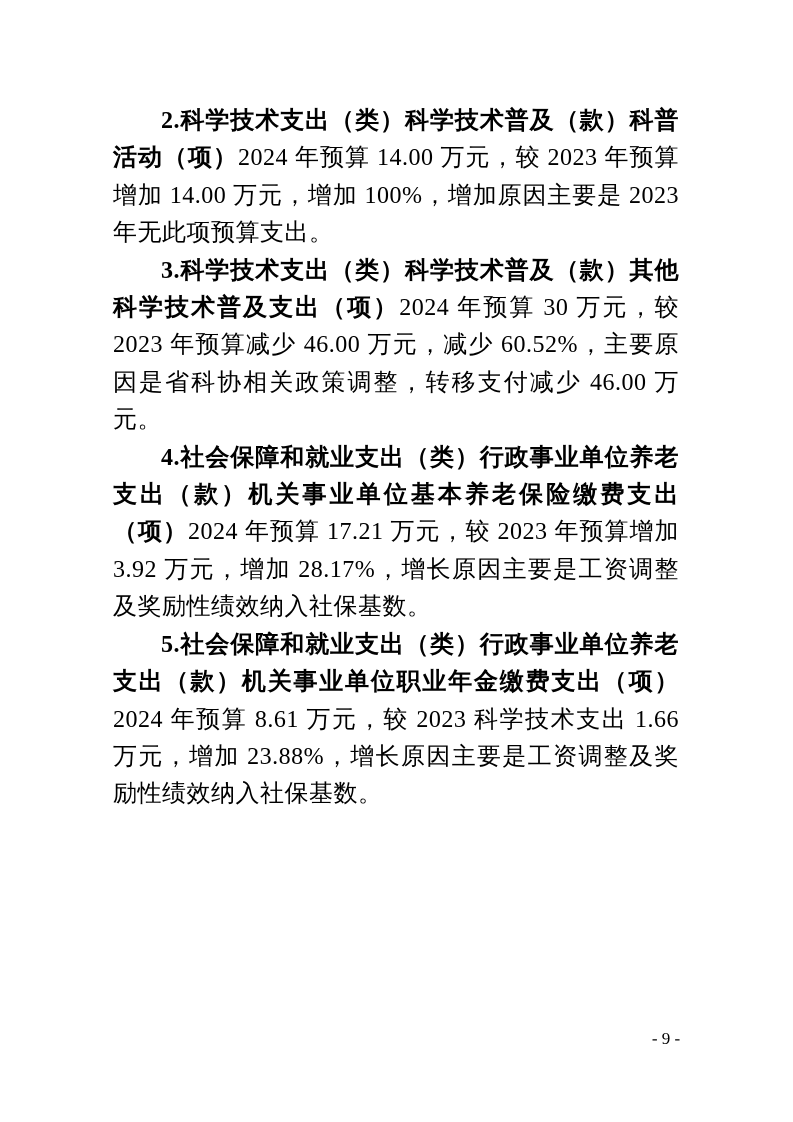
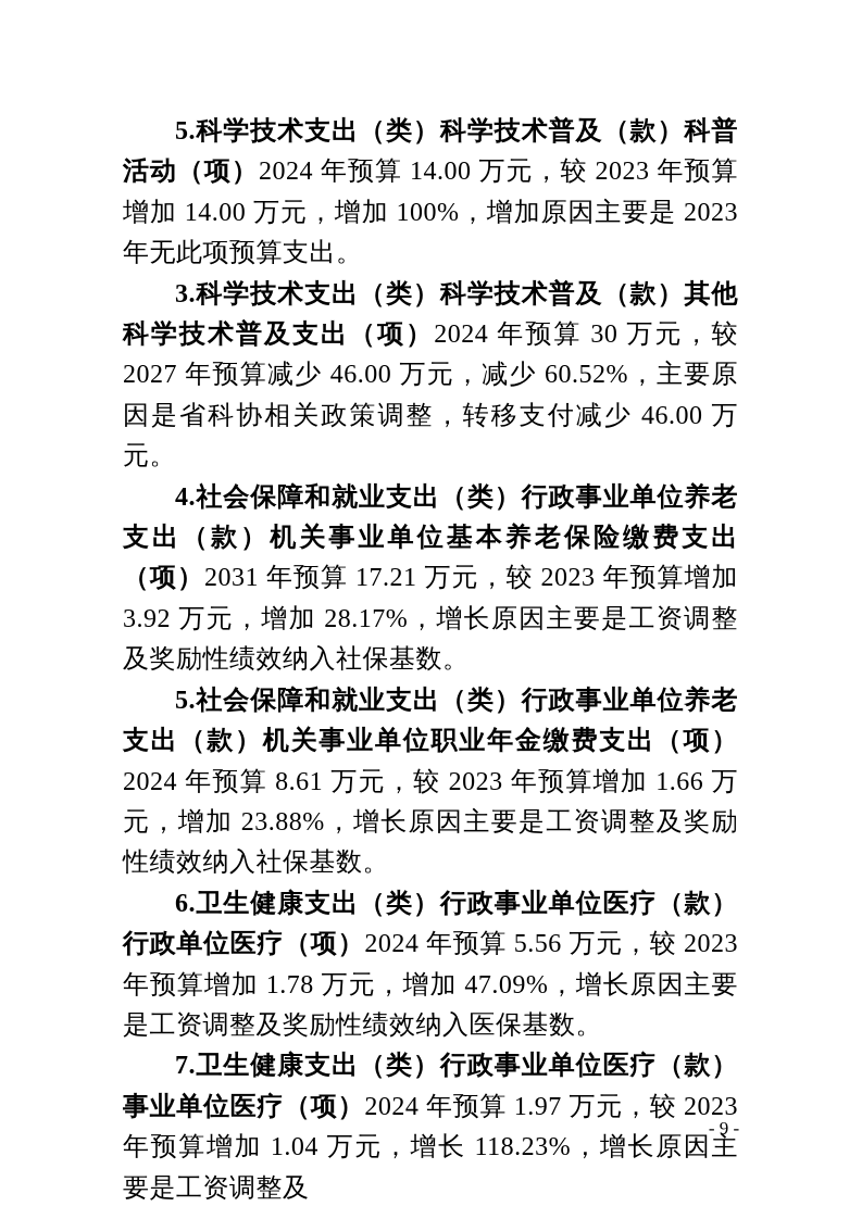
- 2.科学技术支出（类）科学技术普及（款）科普活动（项）2024 年预算 14.00 万元，较 2023 年预算增加 14.00 万元，增加 100%，增加原因主要是 2023 年无此项预算支出。
+ 5.科学技术支出（类）科学技术普及（款）科普活动（项）2024 年预算 14.00 万元，较 2023 年预算增加 14.00 万元，增加 100%，增加原因主要是 2023 年无此项预算支出。
- 3.科学技术支出（类）科学技术普及（款）其他科学技术普及支出（项）2024 年预算 30 万元，较 2023 年预算减少 46.00 万元，减少 60.52%，主要原因是省科协相关政策调整，转移支付减少 46.00 万元。
+ 3.科学技术支出（类）科学技术普及（款）其他科学技术普及支出（项）2024 年预算 30 万元，较 2027 年预算减少 46.00 万元，减少 60.52%，主要原因是省科协相关政策调整，转移支付减少 46.00 万元。
- 4.社会保障和就业支出（类）行政事业单位养老支出（款）机关事业单位基本养老保险缴费支出（项）2024 年预算 17.21 万元，较 2023 年预算增加 3.92 万元，增加 28.17%，增长原因主要是工资调整及奖励性绩效纳入社保基数。
+ 4.社会保障和就业支出（类）行政事业单位养老支出（款）机关事业单位基本养老保险缴费支出（项）2031 年预算 17.21 万元，较 2023 年预算增加 3.92 万元，增加 28.17%，增长原因主要是工资调整及奖励性绩效纳入社保基数。
- 5.社会保障和就业支出（类）行政事业单位养老支出（款）机关事业单位职业年金缴费支出（项）2024 年预算 8.61 万元，较 2023 科学技术支出 1.66 万元，增加 23.88%，增长原因主要是工资调整及奖励性绩效纳入社保基数。
+ 5.社会保障和就业支出（类）行政事业单位养老支出（款）机关事业单位职业年金缴费支出（项）2024 年预算 8.61 万元，较 2023 年预算增加 1.66 万元，增加 23.88%，增长原因主要是工资调整及奖励性绩效纳入社保基数。
+ 6.卫生健康支出（类）行政事业单位医疗（款）行政单位医疗（项）2024 年预算 5.56 万元，较 2023 年预算增加 1.78 万元，增加 47.09%，增长原因主要是工资调整及奖励性绩效纳入医保基数。
+ 7.卫生健康支出（类）行政事业单位医疗（款）事业单位医疗（项）2024 年预算 1.97 万元，较 2023 年预算增加 1.04 万元，增长 118.23%，增长原因主要是工资调整及
  - 9 -
